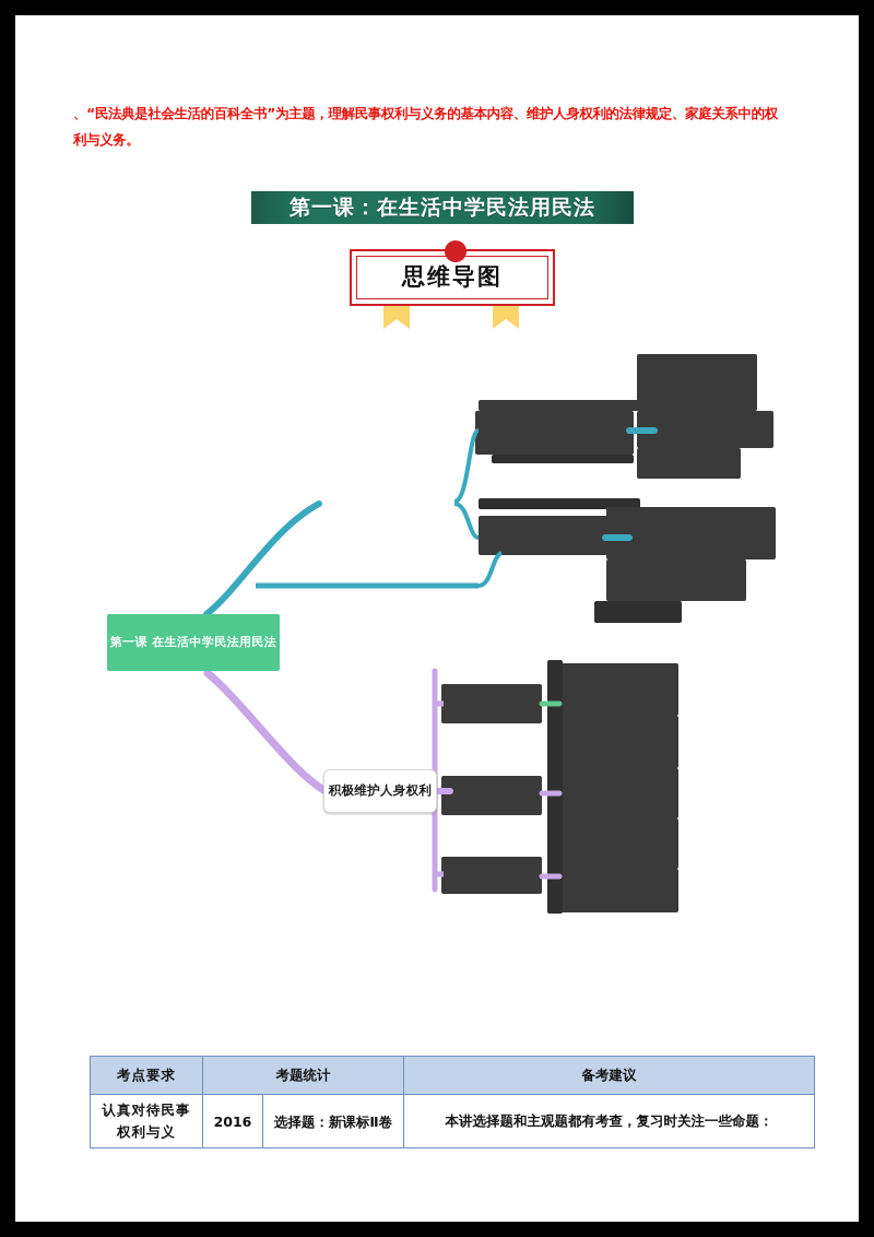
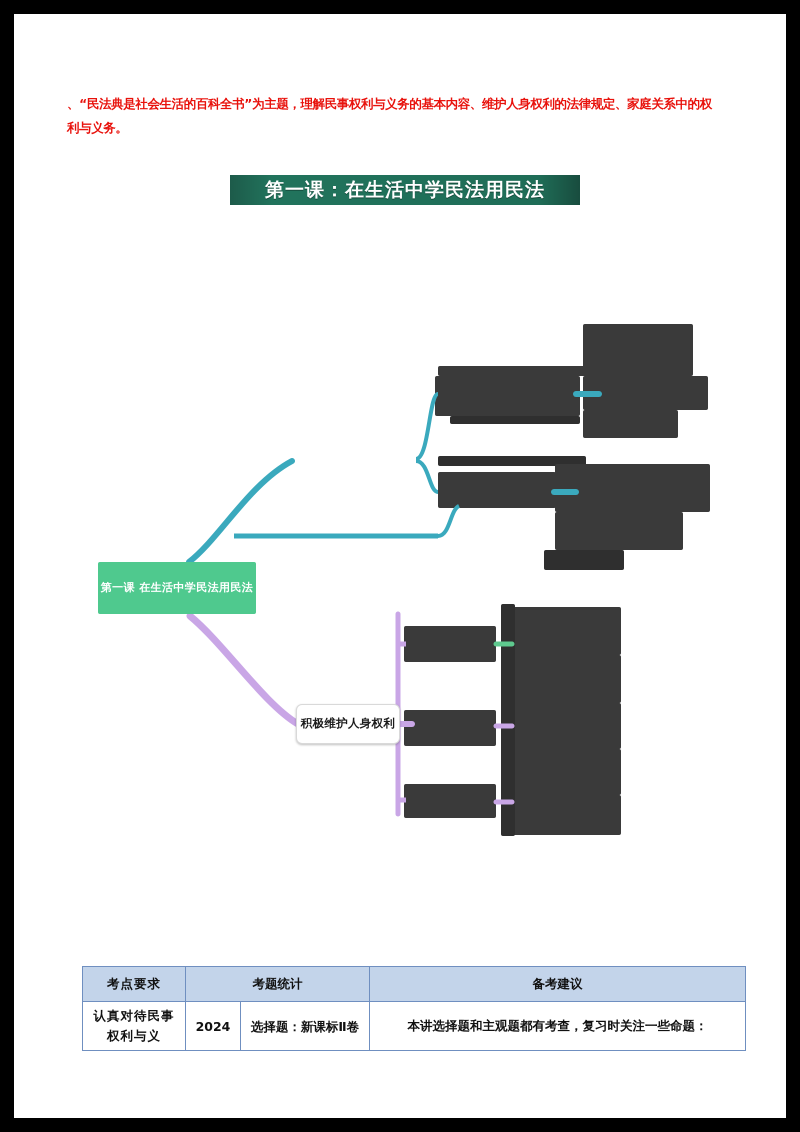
  、“民法典是社会生活的百科全书”为主题，理解民事权利与义务的基本内容、维护人身权利的法律规定、家庭关系中的权
  利与义务。
  第一课：在生活中学民法用民法
- 思维导图
  第一课 在生活中学民法用民法
  积极维护人身权利
  考点要求	考题统计	备考建议
- 认真对待民事权利与义	2016	选择题：新课标Ⅱ卷	本讲选择题和主观题都有考查，复习时关注一些命题：
+ 认真对待民事权利与义	2024	选择题：新课标Ⅱ卷	本讲选择题和主观题都有考查，复习时关注一些命题：
